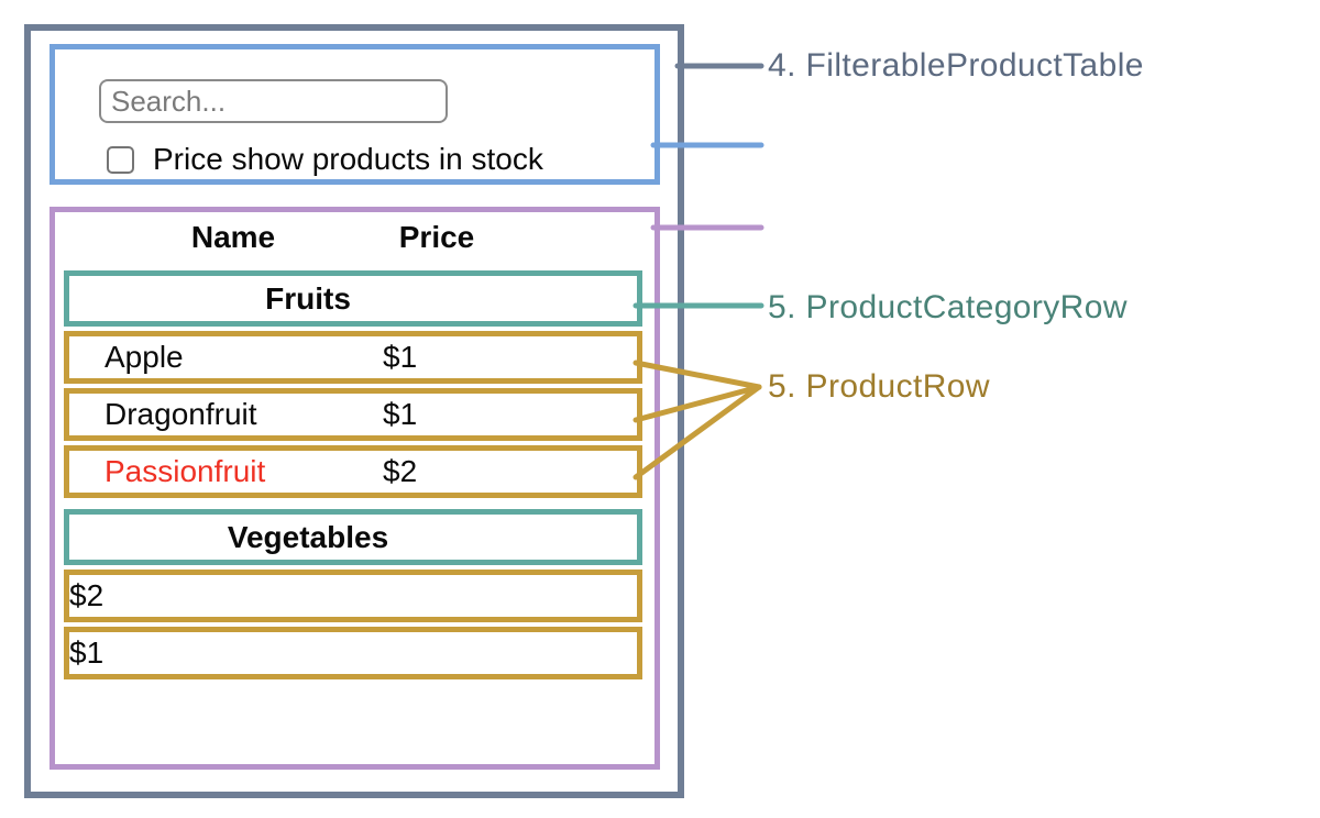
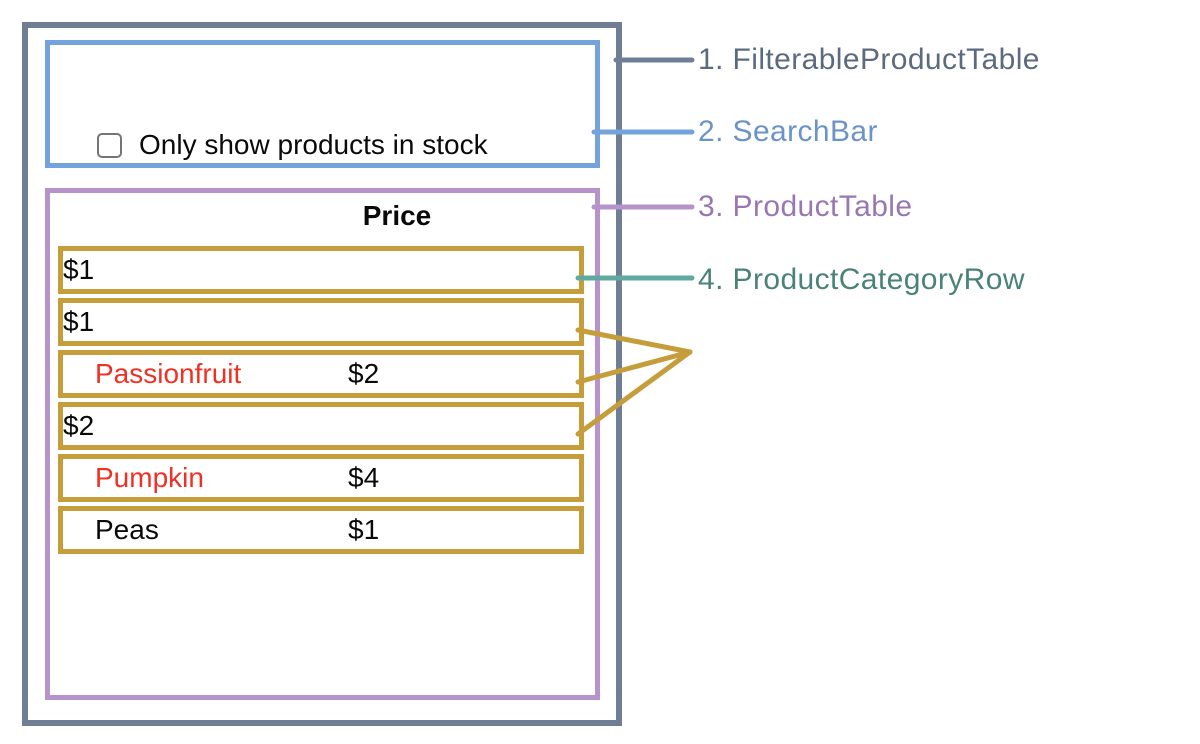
- Search...
- Price show products in stock
+ Only show products in stock
- Name
  Price
- Fruits
- Apple
  $1
- Dragonfruit
  $1
  Passionfruit
  $2
- Vegetables
  $2
+ Pumpkin
+ $4
+ Peas
  $1
- 4. FilterableProductTable
+ 1. FilterableProductTable
+ 2. SearchBar
+ 3. ProductTable
- 5. ProductCategoryRow
+ 4. ProductCategoryRow
- 5. ProductRow
